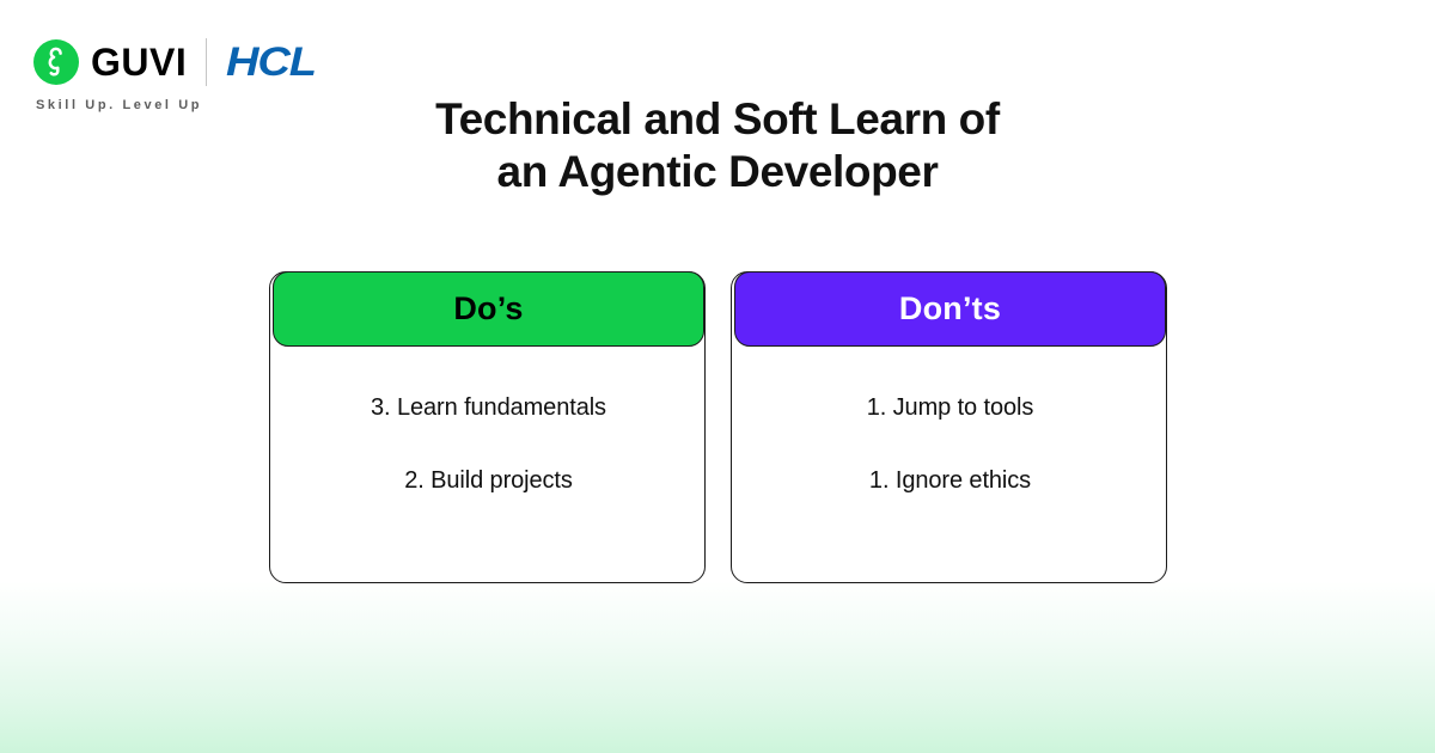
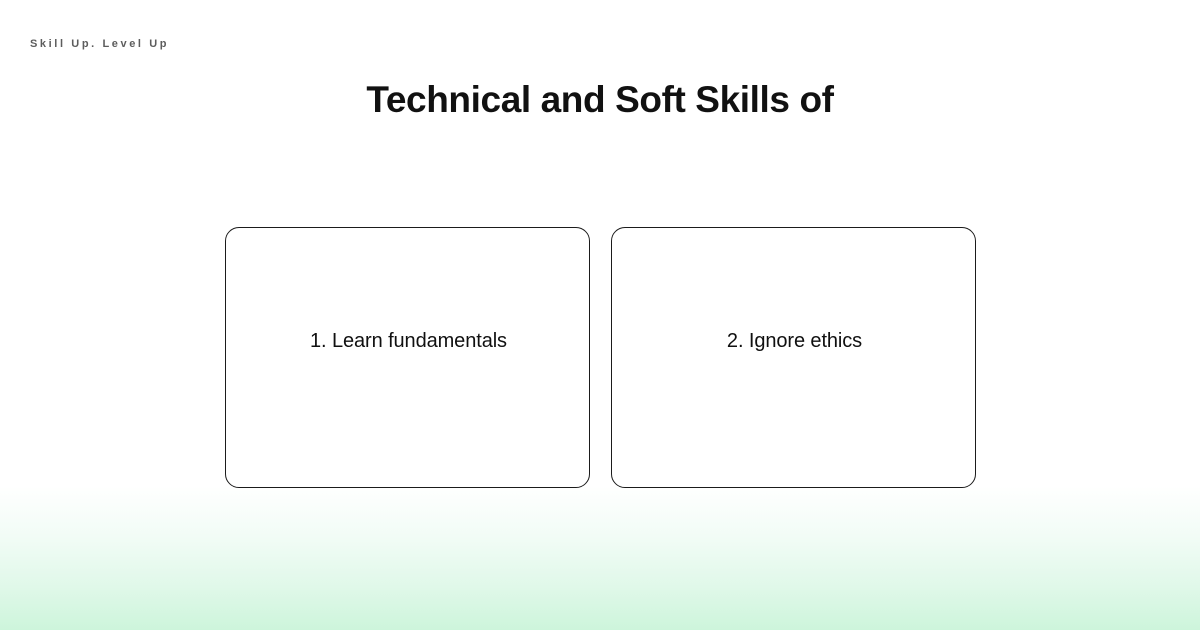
- GUVI
- HCL
  Skill Up. Level Up
- Technical and Soft Learn of
+ Technical and Soft Skills of
- an Agentic Developer
- Do’s
- 3. Learn fundamentals
+ 1. Learn fundamentals
- 2. Build projects
- Don’ts
- 1. Jump to tools
- 1. Ignore ethics
+ 2. Ignore ethics
